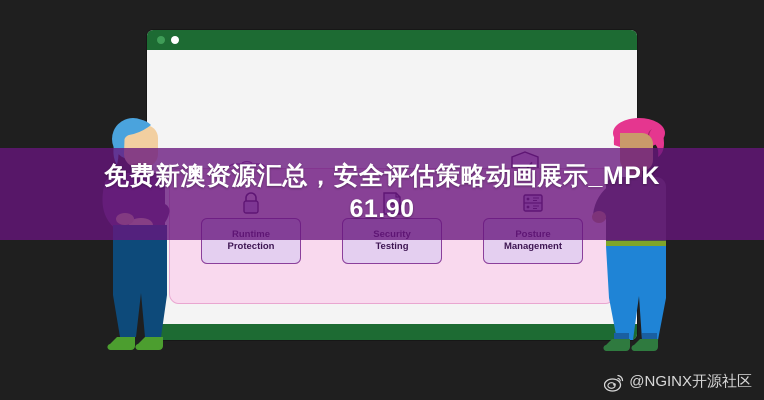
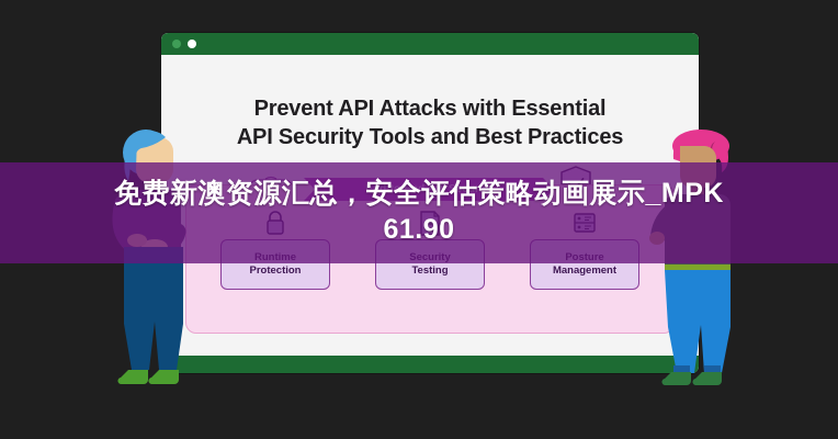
+ Prevent API Attacks with Essential
+ API Security Tools and Best Practices
+ End-to-End API Security
  Runtime
  Protection
  Security
  Testing
  Posture
  Management
  免费新澳资源汇总，安全评估策略动画展示_MPK
  61.90
- @NGINX开源社区
